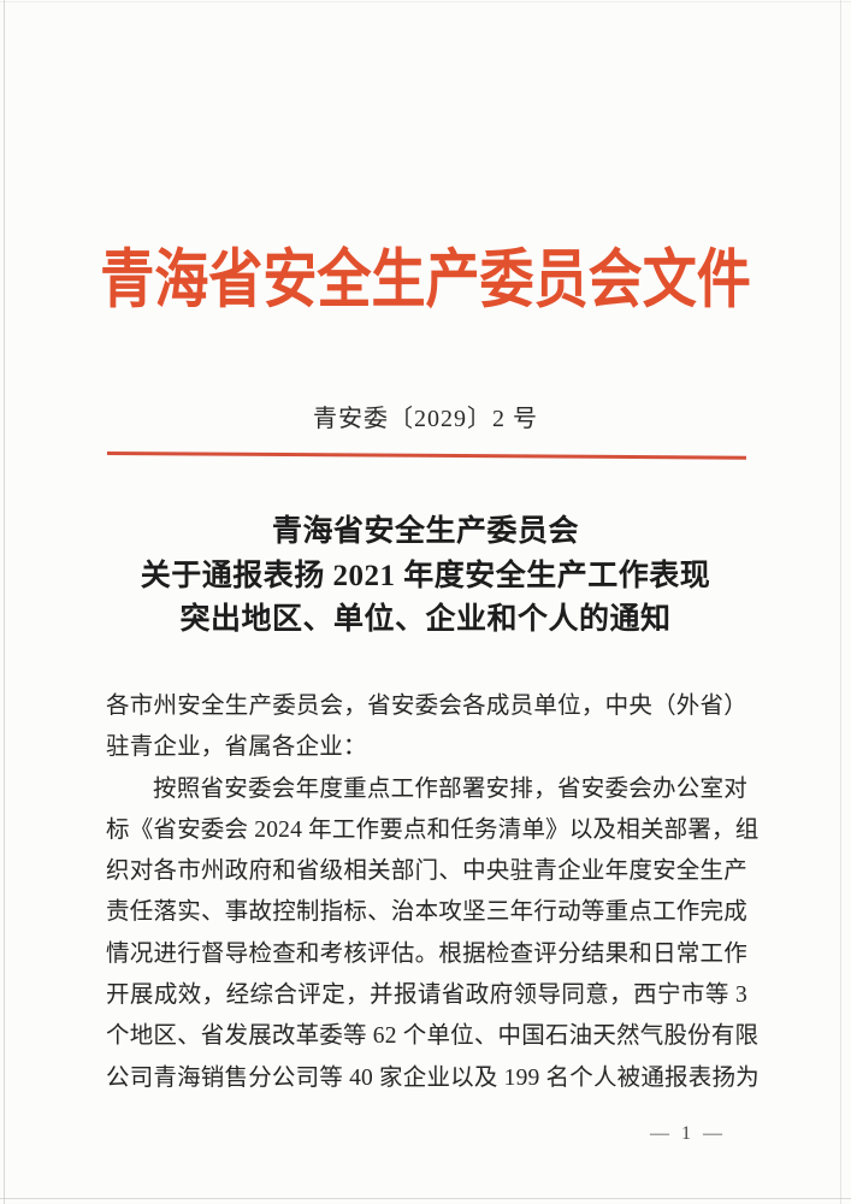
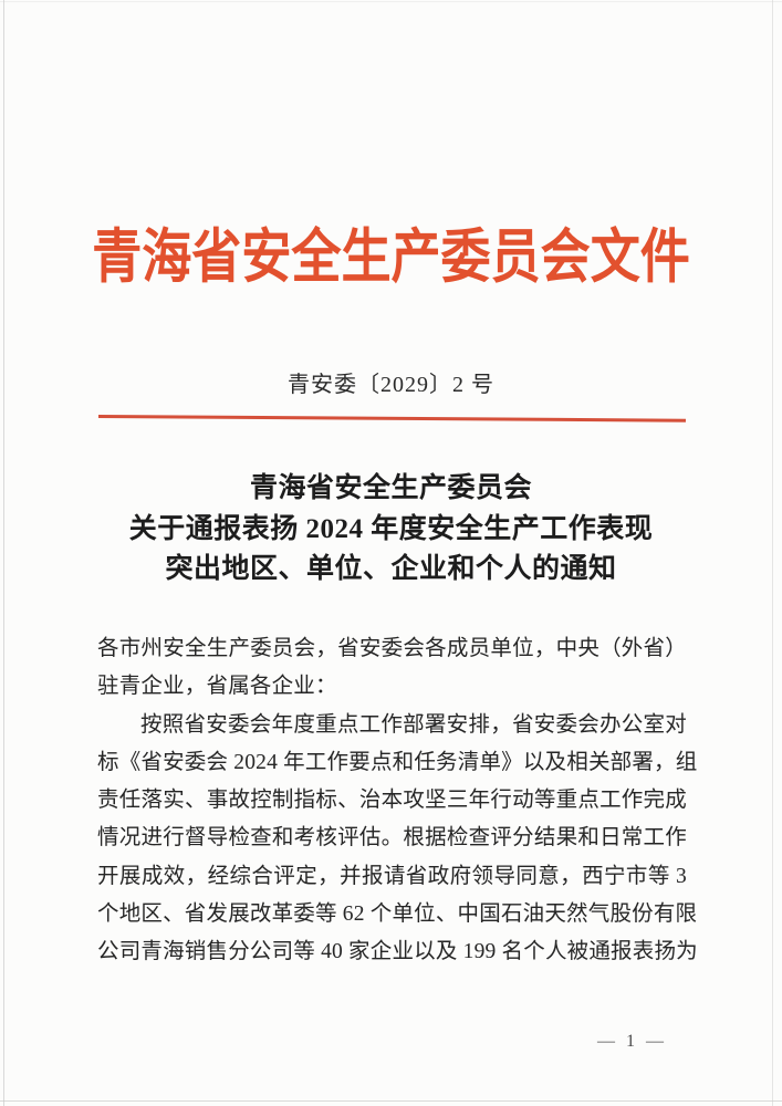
  青海省安全生产委员会文件
  青安委〔2029〕2 号
  青海省安全生产委员会
- 关于通报表扬 2021 年度安全生产工作表现
+ 关于通报表扬 2024 年度安全生产工作表现
  突出地区、单位、企业和个人的通知
  各市州安全生产委员会，省安委会各成员单位，中央（外省）
  驻青企业，省属各企业：
  按照省安委会年度重点工作部署安排，省安委会办公室对
  标《省安委会 2024 年工作要点和任务清单》以及相关部署，组
- 织对各市州政府和省级相关部门、中央驻青企业年度安全生产
  责任落实、事故控制指标、治本攻坚三年行动等重点工作完成
  情况进行督导检查和考核评估。根据检查评分结果和日常工作
  开展成效，经综合评定，并报请省政府领导同意，西宁市等 3
  个地区、省发展改革委等 62 个单位、中国石油天然气股份有限
  公司青海销售分公司等 40 家企业以及 199 名个人被通报表扬为
  — 1 —
